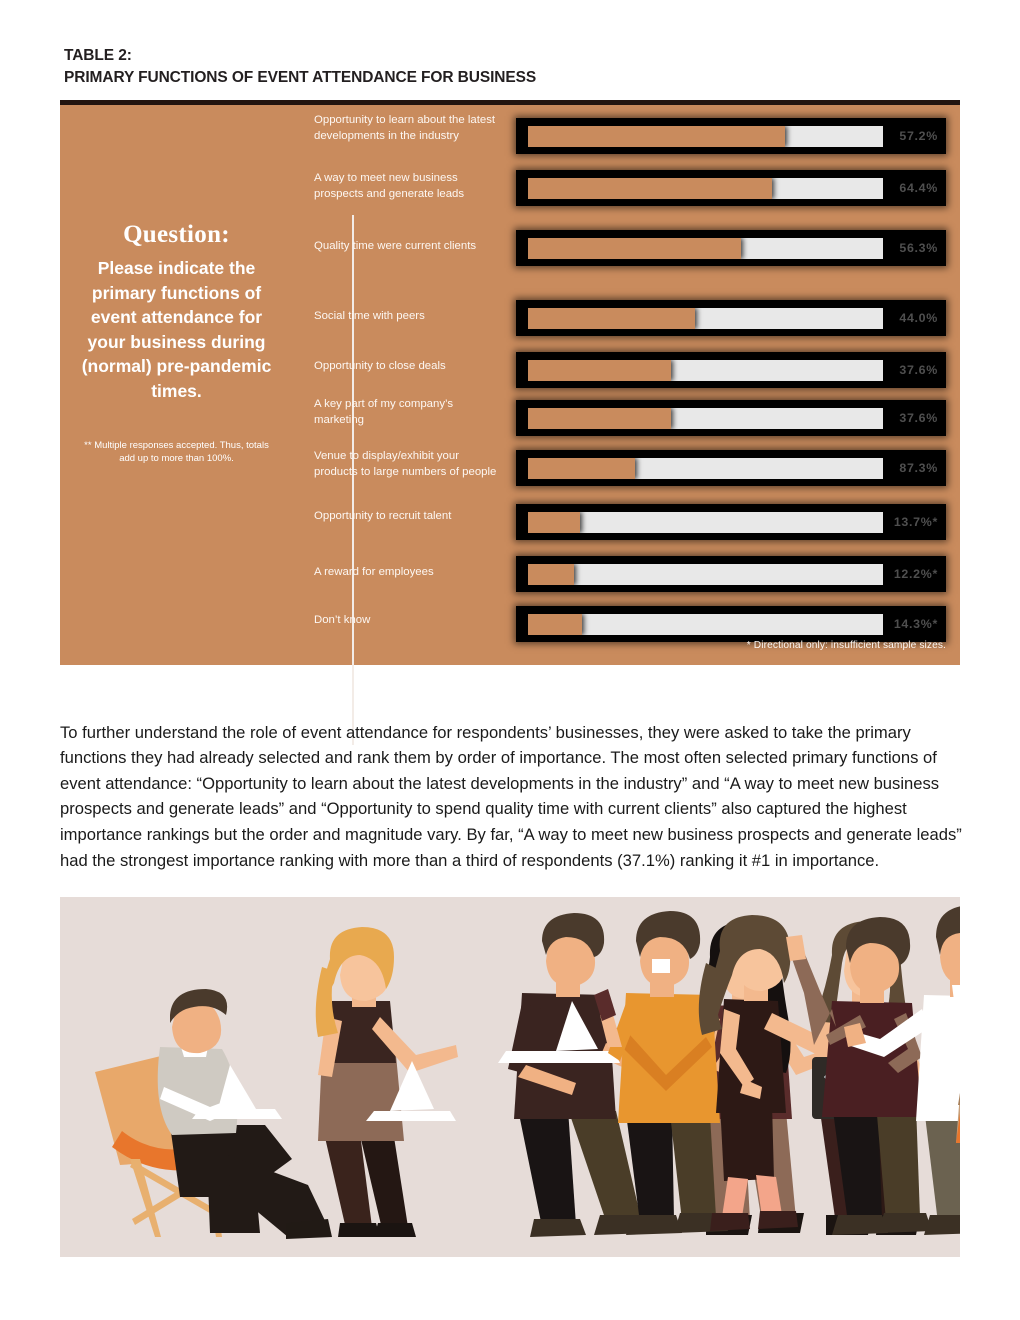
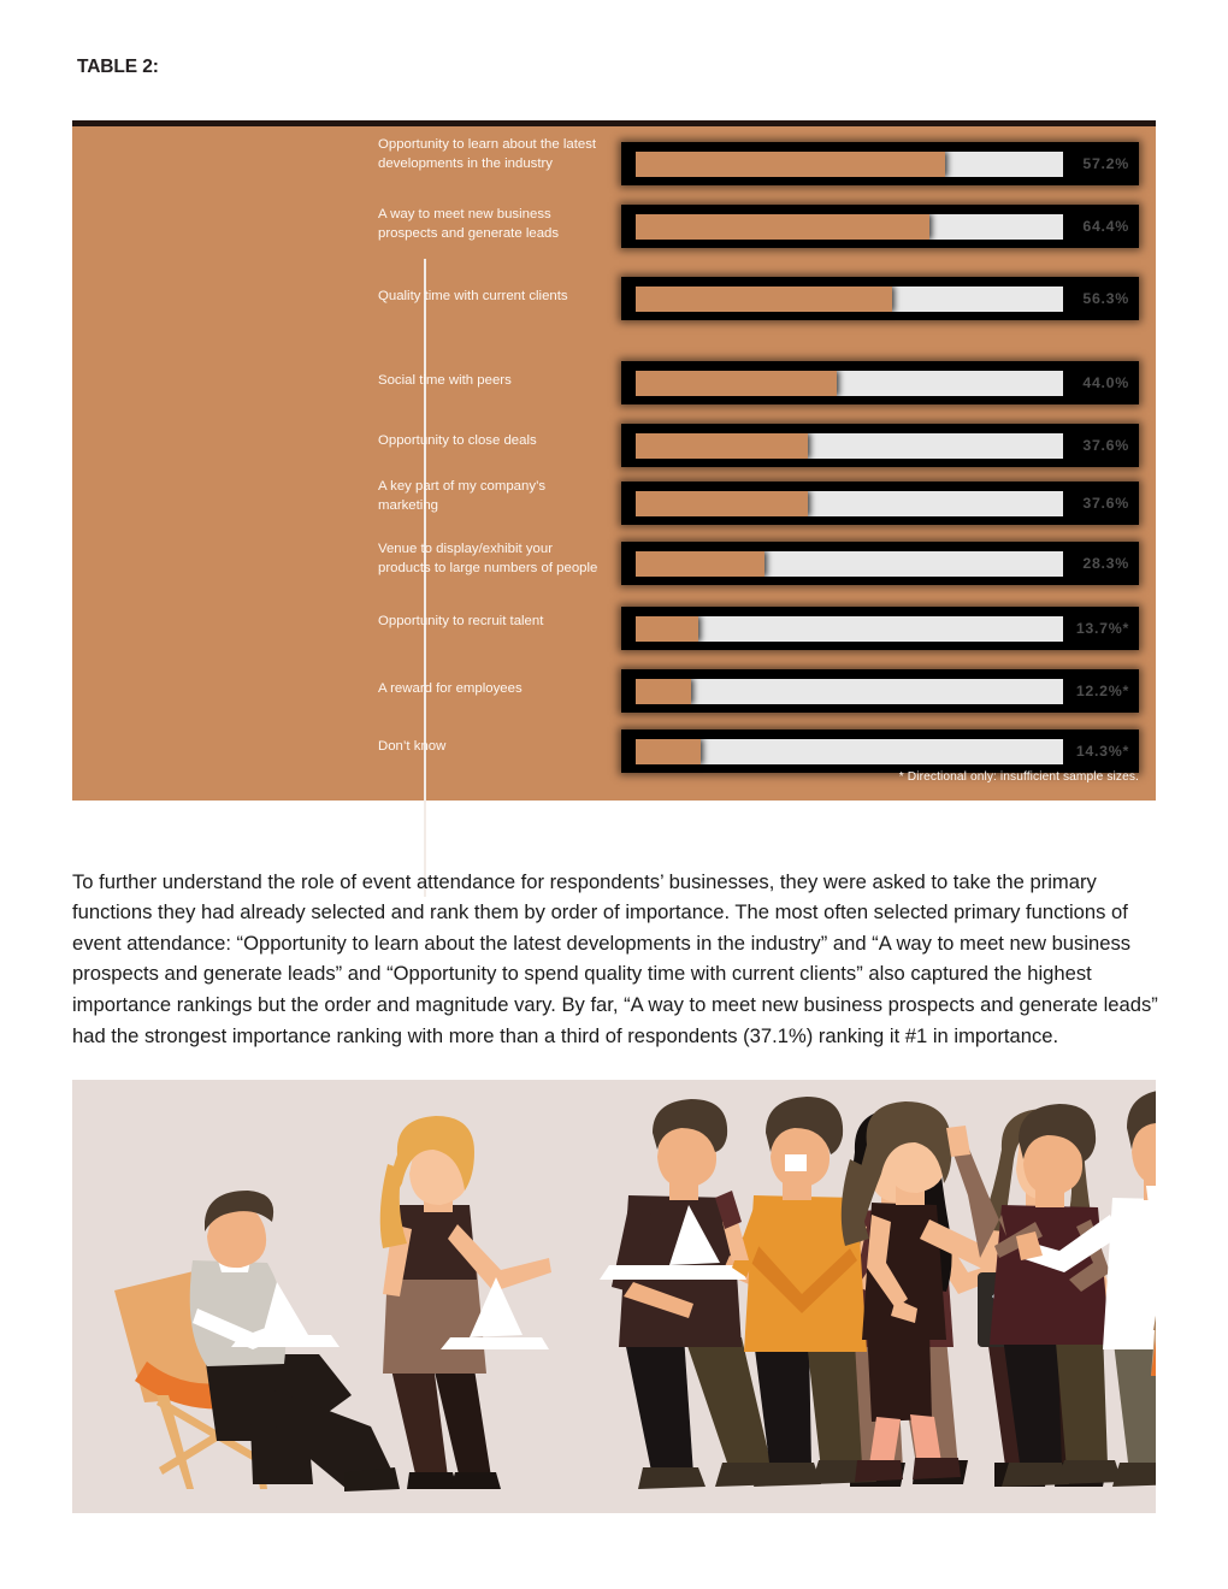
  TABLE 2:
- PRIMARY FUNCTIONS OF EVENT ATTENDANCE FOR BUSINESS
- Question:
- Please indicate the primary functions of event attendance for your business during (normal) pre-pandemic times.
- ** Multiple responses accepted. Thus, totals add up to more than 100%.
  Opportunity to learn about the latest developments in the industry
  57.2%
  A way to meet new business prospects and generate leads
  64.4%
- Quality time were current clients
+ Quality time with current clients
  56.3%
  Social time with peers
  44.0%
  Opportunity to close deals
  37.6%
  A key part of my company’s marketing
  37.6%
  Venue to display/exhibit your products to large numbers of people
- 87.3%
+ 28.3%
  Opportunity to recruit talent
  13.7%*
  A reward for employees
  12.2%*
  Don’t know
  14.3%*
  * Directional only: insufficient sample sizes.
  To further understand the role of event attendance for respondents’ businesses, they were asked to take the primary functions they had already selected and rank them by order of importance. The most often selected primary functions of event attendance: “Opportunity to learn about the latest developments in the industry” and “A way to meet new business prospects and generate leads” and “Opportunity to spend quality time with current clients” also captured the highest importance rankings but the order and magnitude vary. By far, “A way to meet new business prospects and generate leads” had the strongest importance ranking with more than a third of respondents (37.1%) ranking it #1 in importance.
